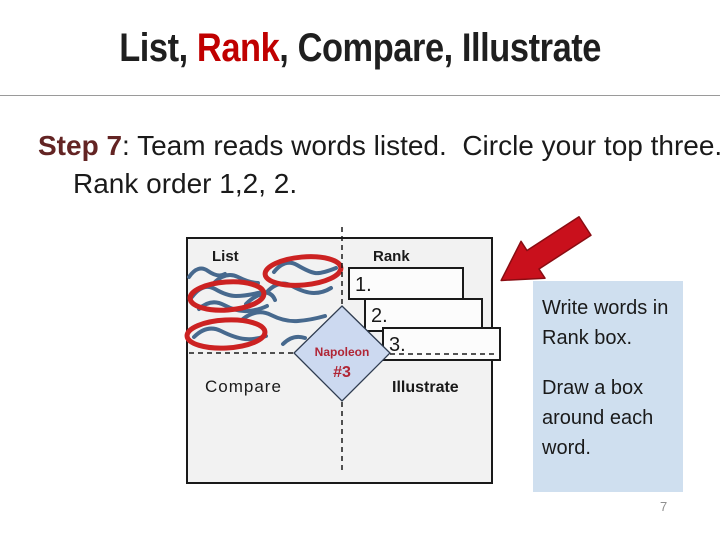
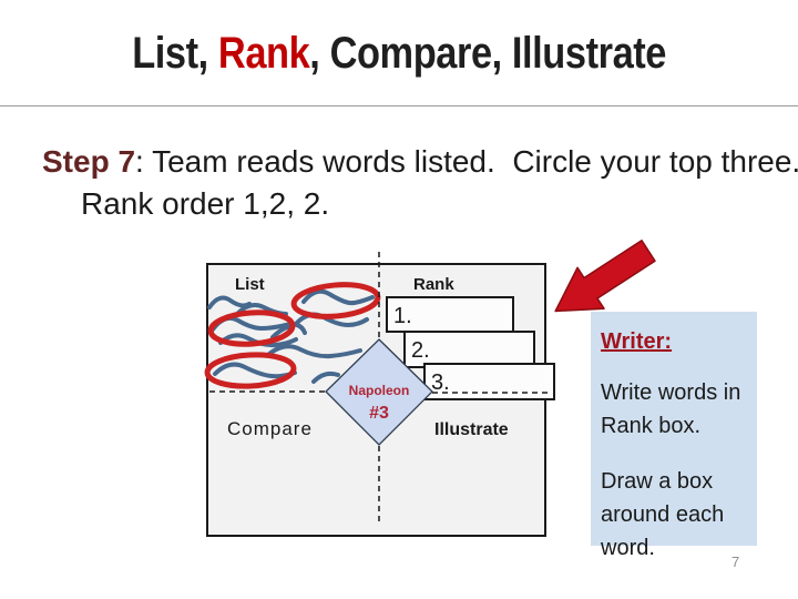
  List, Rank, Compare, Illustrate
  Step 7: Team reads words listed. Circle your top three. Rank order 1,2, 2.
  List
  Rank
  Compare
  Illustrate
  1.
  2.
  3.
  Napoleon
  #3
+ Writer:
  Write words in Rank box.
  Draw a box around each word.
  7
